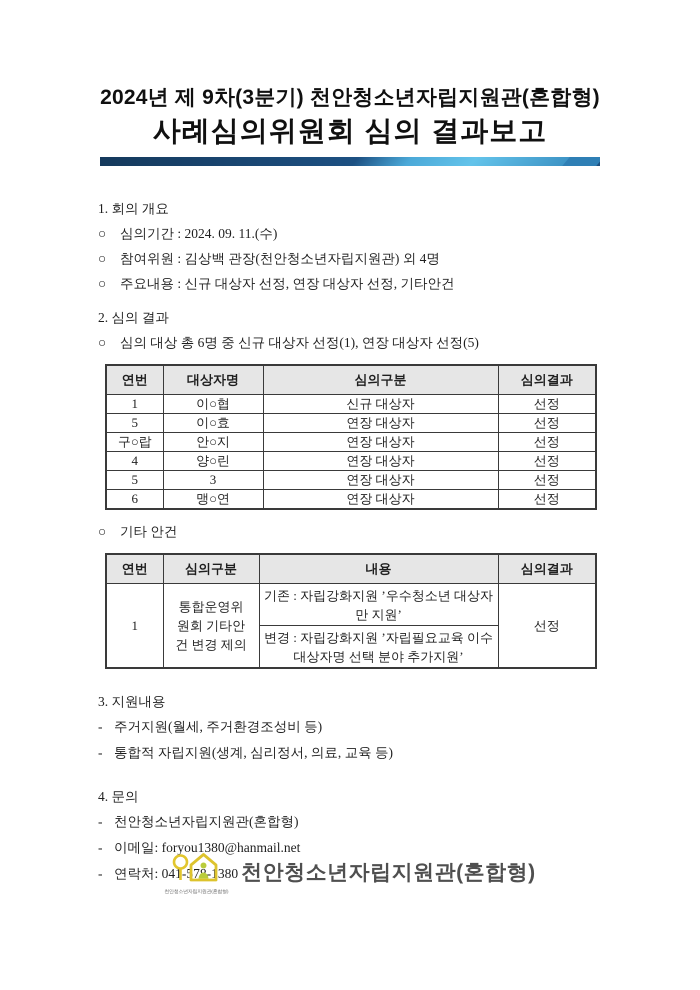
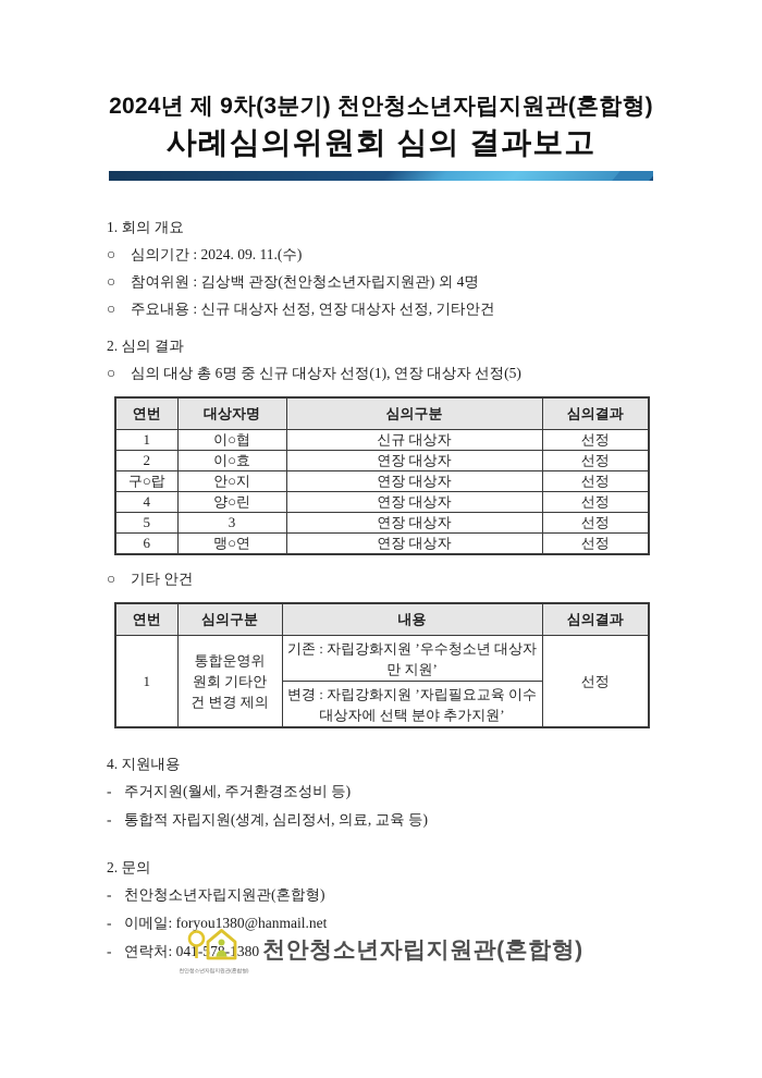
  2024년 제 9차(3분기) 천안청소년자립지원관(혼합형)
  사례심의위원회 심의 결과보고
  1. 회의 개요
  ○
  심의기간 : 2024. 09. 11.(수)
  ○
  참여위원 : 김상백 관장(천안청소년자립지원관) 외 4명
  ○
  주요내용 : 신규 대상자 선정, 연장 대상자 선정, 기타안건
  2. 심의 결과
  ○
  심의 대상 총 6명 중 신규 대상자 선정(1), 연장 대상자 선정(5)
  연번	대상자명	심의구분	심의결과
  1	이○협	신규 대상자	선정
- 5	이○효	연장 대상자	선정
+ 2	이○효	연장 대상자	선정
  구○랍	안○지	연장 대상자	선정
  4	양○린	연장 대상자	선정
  5	3	연장 대상자	선정
  6	맹○연	연장 대상자	선정
  ○
  기타 안건
  연번	심의구분	내용	심의결과
  1	통합운영위원회 기타안건 변경 제의	기존 : 자립강화지원 ’우수청소년 대상자만 지원’	선정
- 변경 : 자립강화지원 ’자립필요교육 이수 대상자명 선택 분야 추가지원’
+ 변경 : 자립강화지원 ’자립필요교육 이수 대상자에 선택 분야 추가지원’
- 3. 지원내용
+ 4. 지원내용
  -
  주거지원(월세, 주거환경조성비 등)
  -
  통합적 자립지원(생계, 심리정서, 의료, 교육 등)
- 4. 문의
+ 2. 문의
  -
  천안청소년자립지원관(혼합형)
  -
  이메일: foryou1380@hanmail.net
  -
  연락처: 041-57-1380
  천안청소년자립지원관(혼합형)
